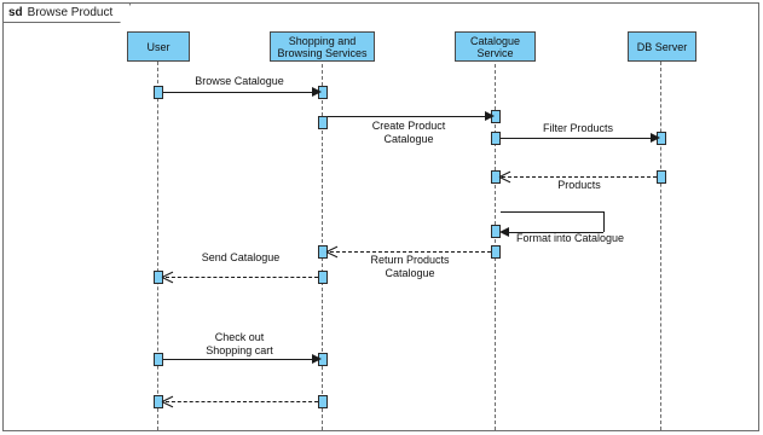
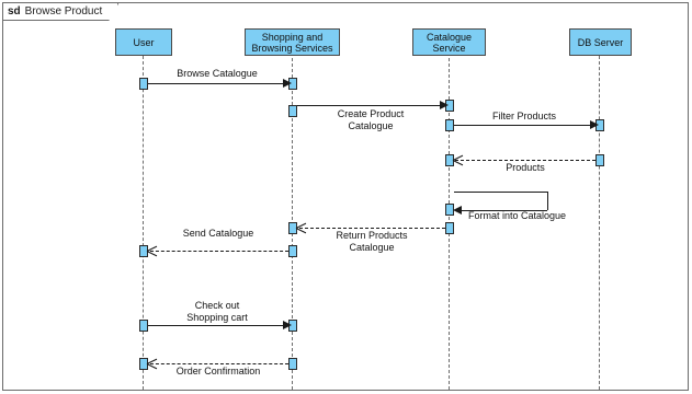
  sd
  Browse Product
  User
  Shopping and Browsing Services
  Catalogue Service
  DB Server
  Browse Catalogue
  Create Product
  Catalogue
  Filter Products
  Products
  Format into Catalogue
  Return Products
  Catalogue
  Send Catalogue
  Check out
  Shopping cart
+ Order Confirmation
